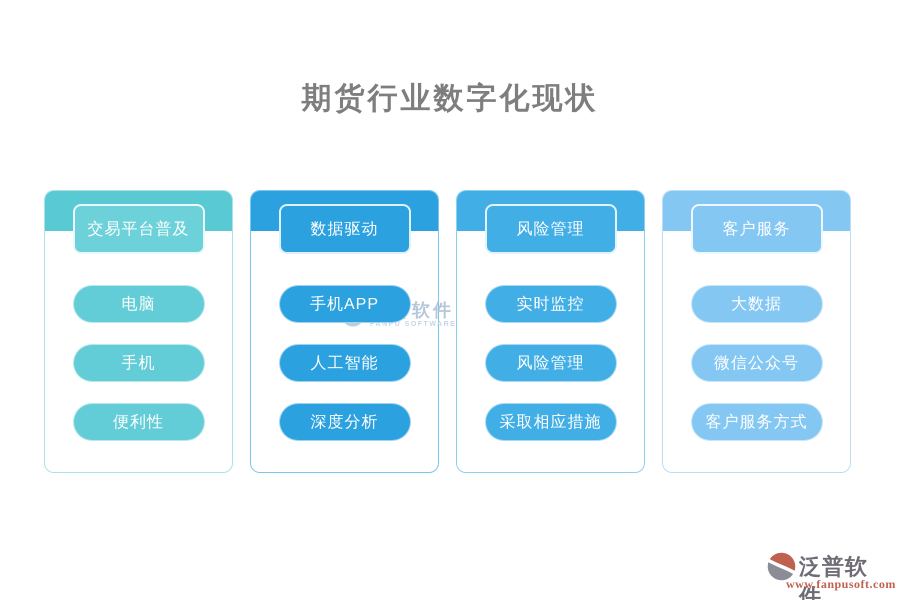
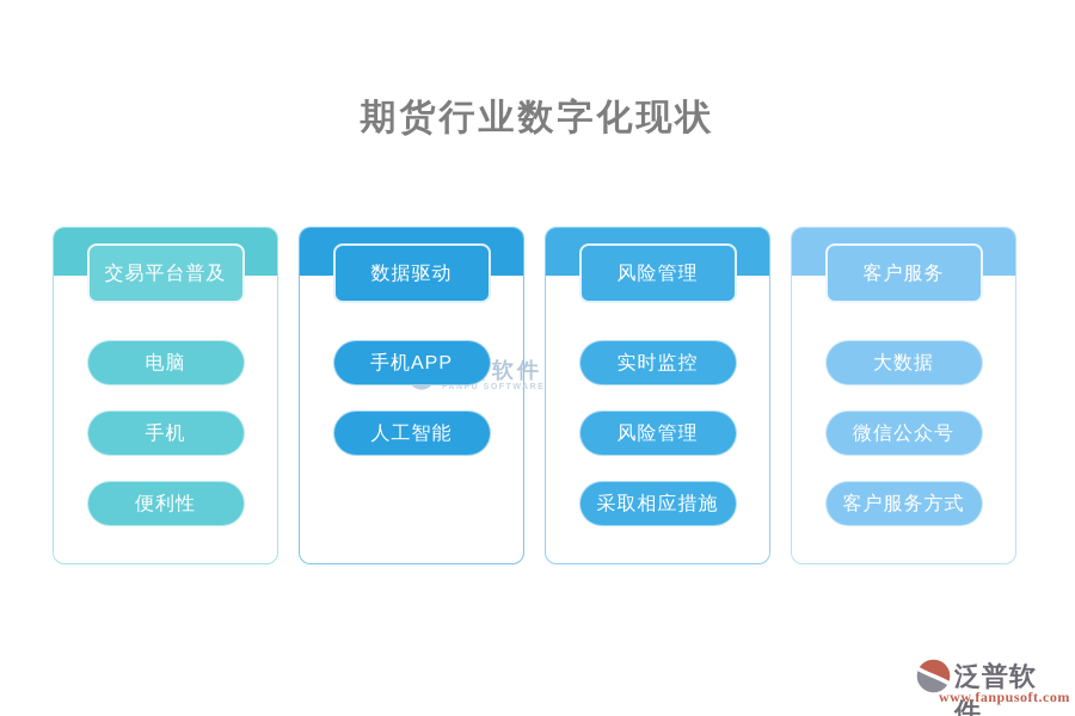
  期货行业数字化现状
  交易平台普及
  电脑
  手机
  便利性
  数据驱动
  手机APP
  人工智能
- 深度分析
  风险管理
  实时监控
  风险管理
  采取相应措施
  客户服务
  大数据
  微信公众号
  客户服务方式
  泛普软件
  www.fanpusoft.com
